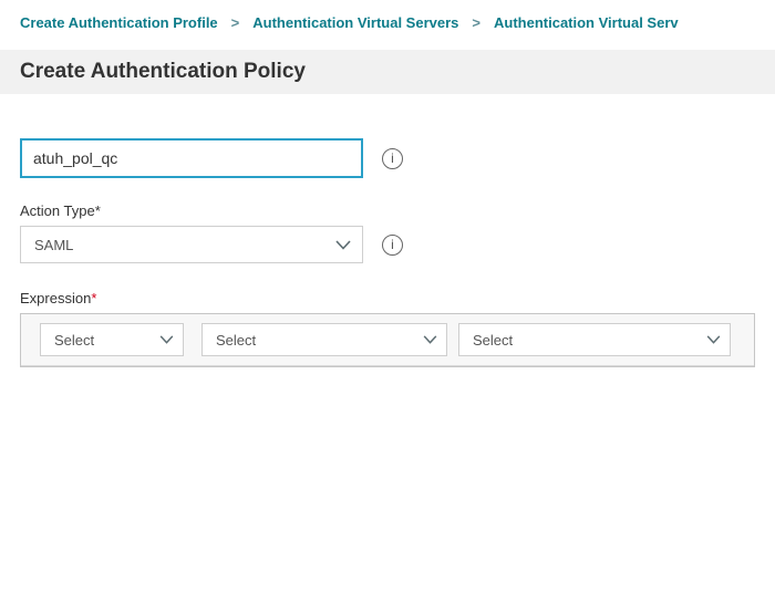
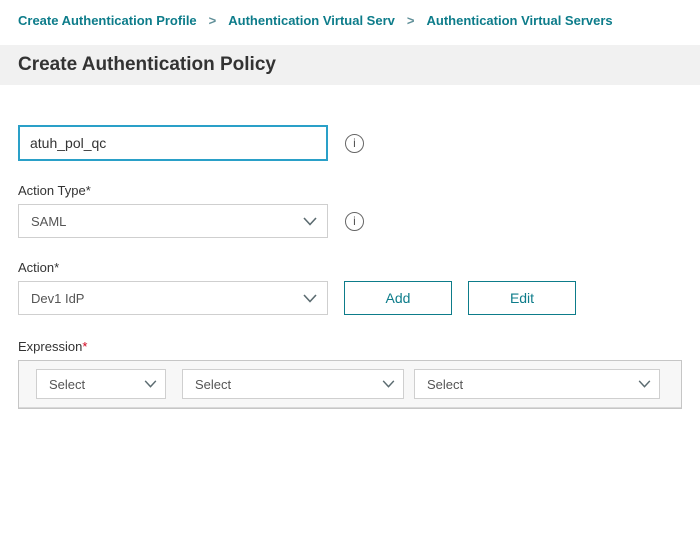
  Create Authentication Profile
  >
- Authentication Virtual Servers
+ Authentication Virtual Serv
  >
- Authentication Virtual Serv
+ Authentication Virtual Servers
  Create Authentication Policy
  atuh_pol_qc
  i
  Action Type*
  SAML
  i
+ Action*
+ Dev1 IdP
+ Add
+ Edit
  Expression*
  Select
  Select
  Select
